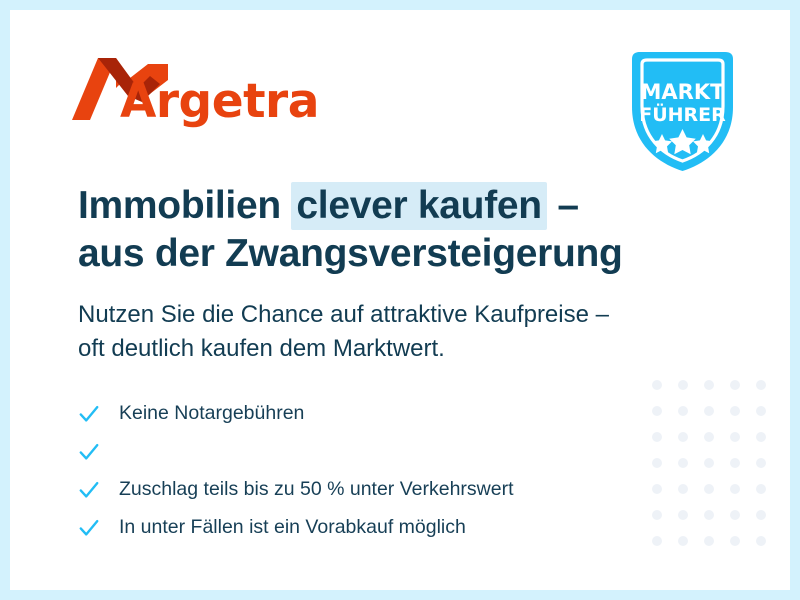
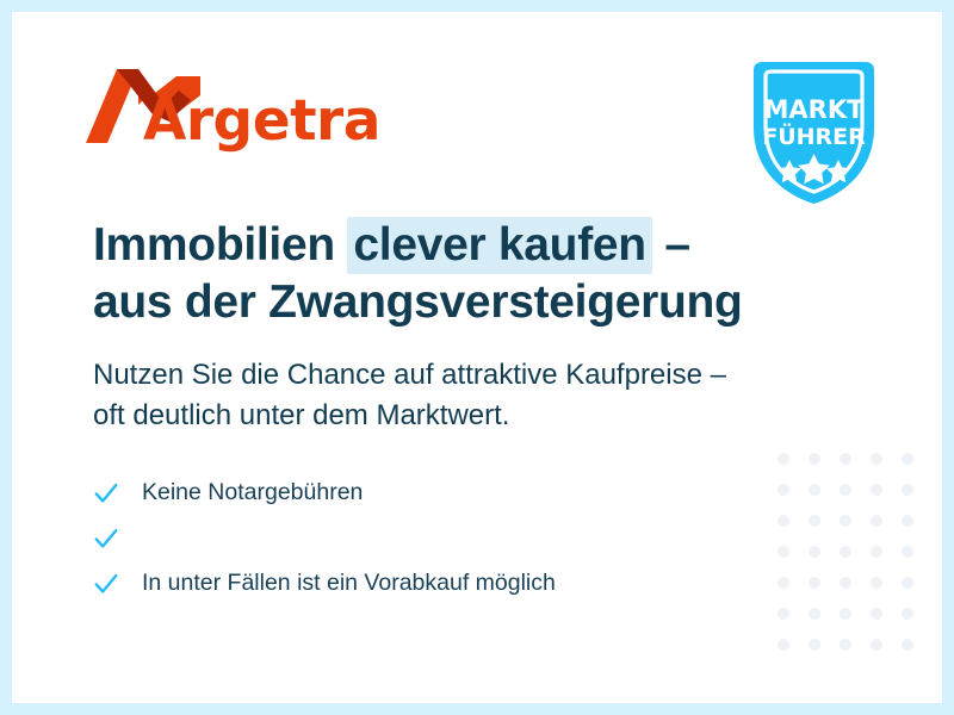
  Argetra
  MARKT
  FÜHRER
  Immobilien clever kaufen –
  aus der Zwangsversteigerung
  Nutzen Sie die Chance auf attraktive Kaufpreise –
- oft deutlich kaufen dem Marktwert.
+ oft deutlich unter dem Marktwert.
  Keine Notargebühren
- Zuschlag teils bis zu 50 % unter Verkehrswert
  In unter Fällen ist ein Vorabkauf möglich
